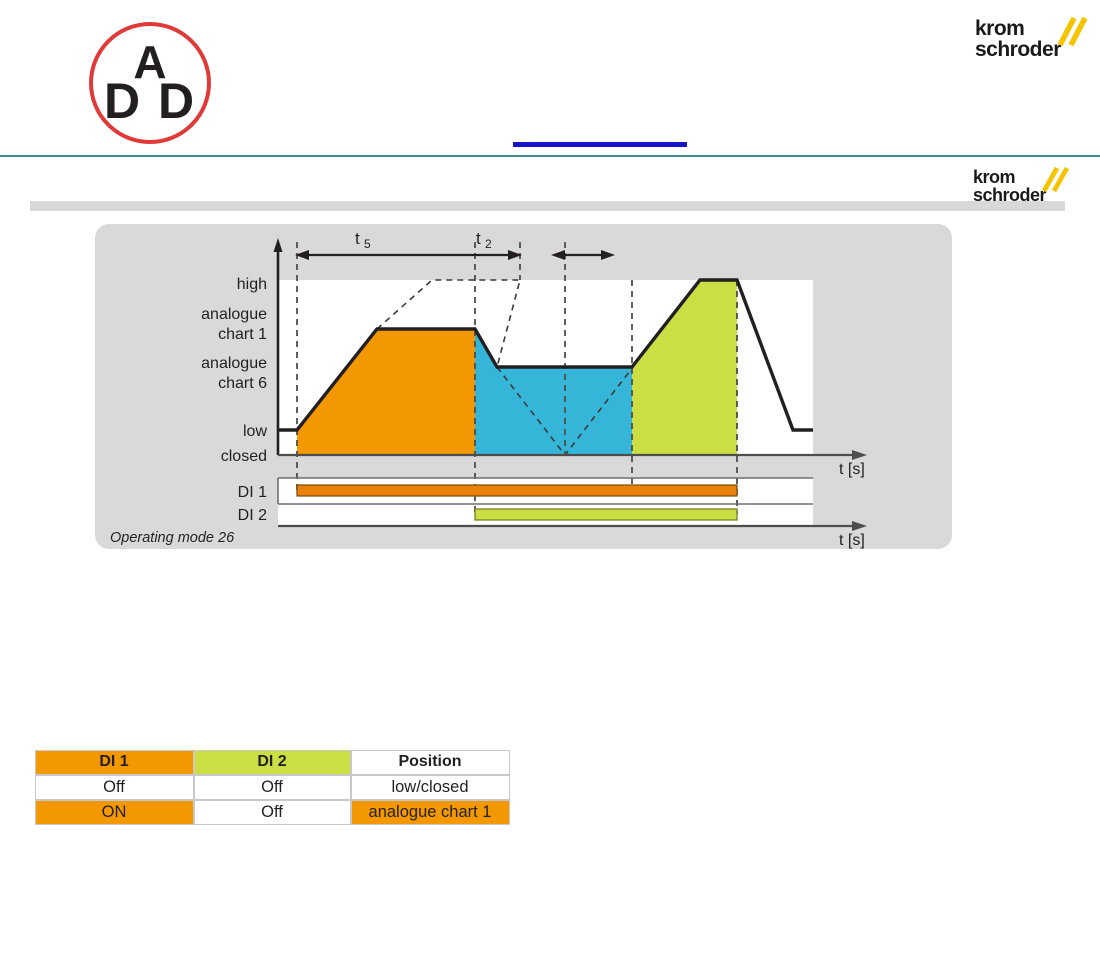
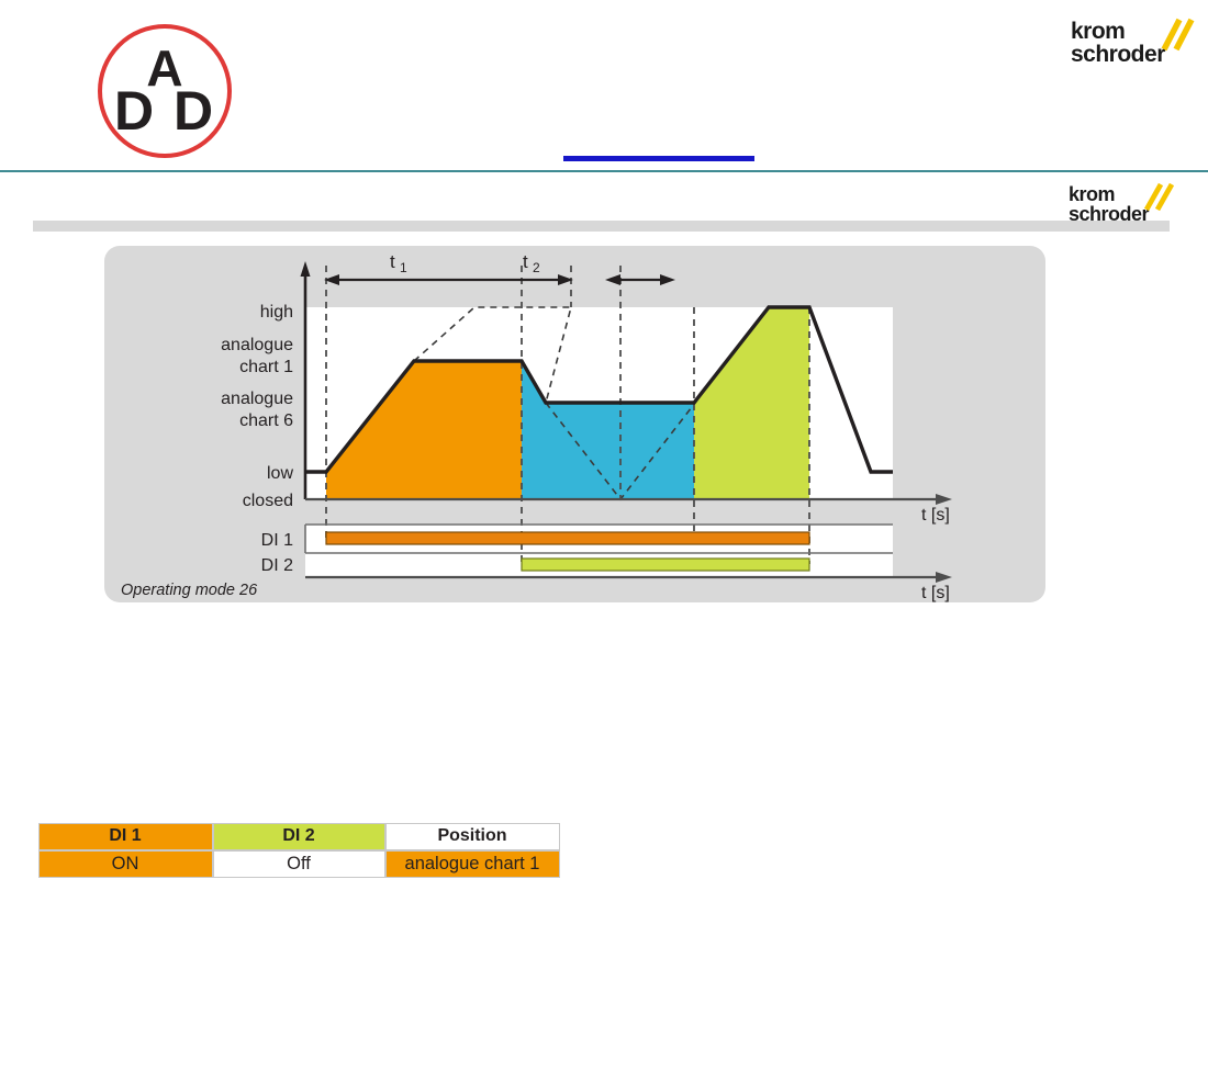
  A
  D D
  krom
  schroder
  krom
  schroder
  t
- 5
+ 1
  t
  2
  high
  analogue
  chart 1
  analogue
  chart 6
  low
  closed
  DI 1
  DI 2
  t [s]
  t [s]
  Operating mode 26
  DI 1	DI 2	Position
- Off	Off	low/closed
  ON	Off	analogue chart 1
